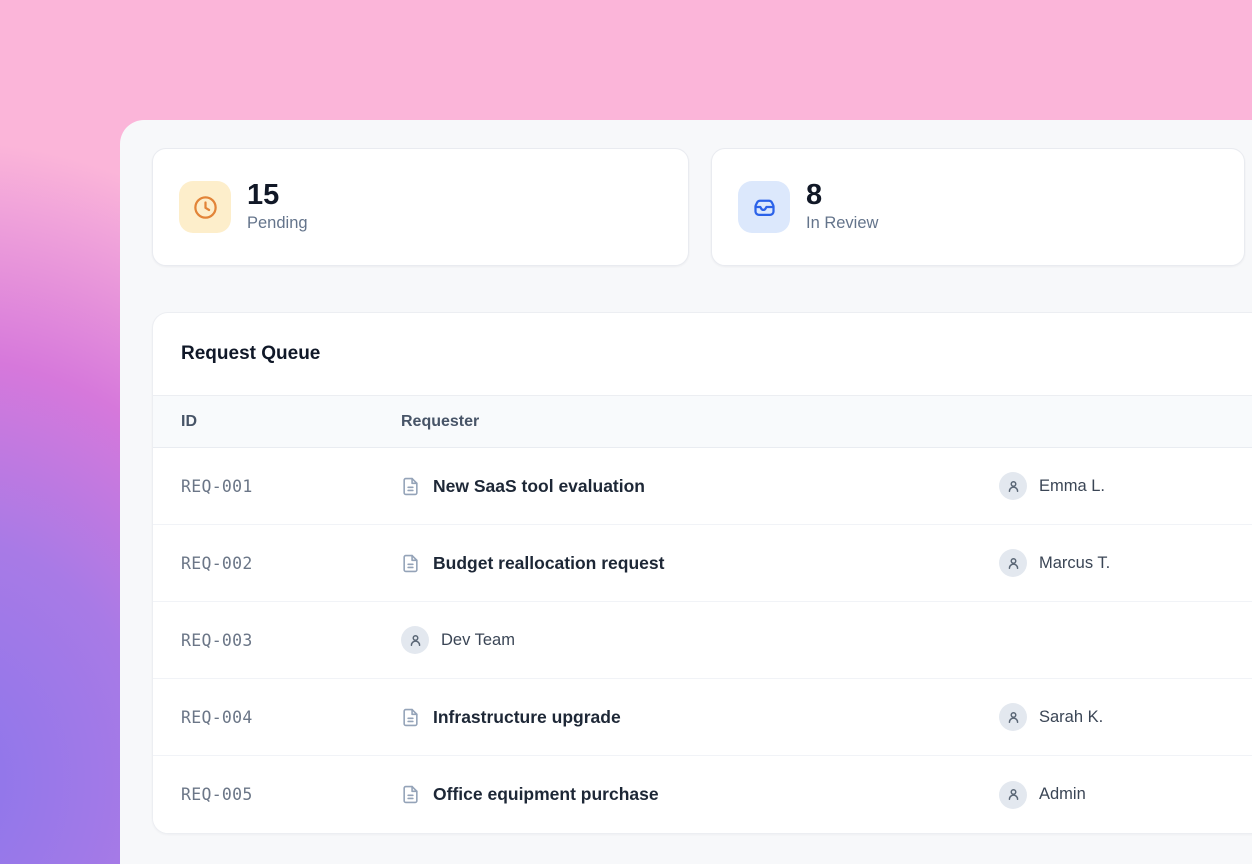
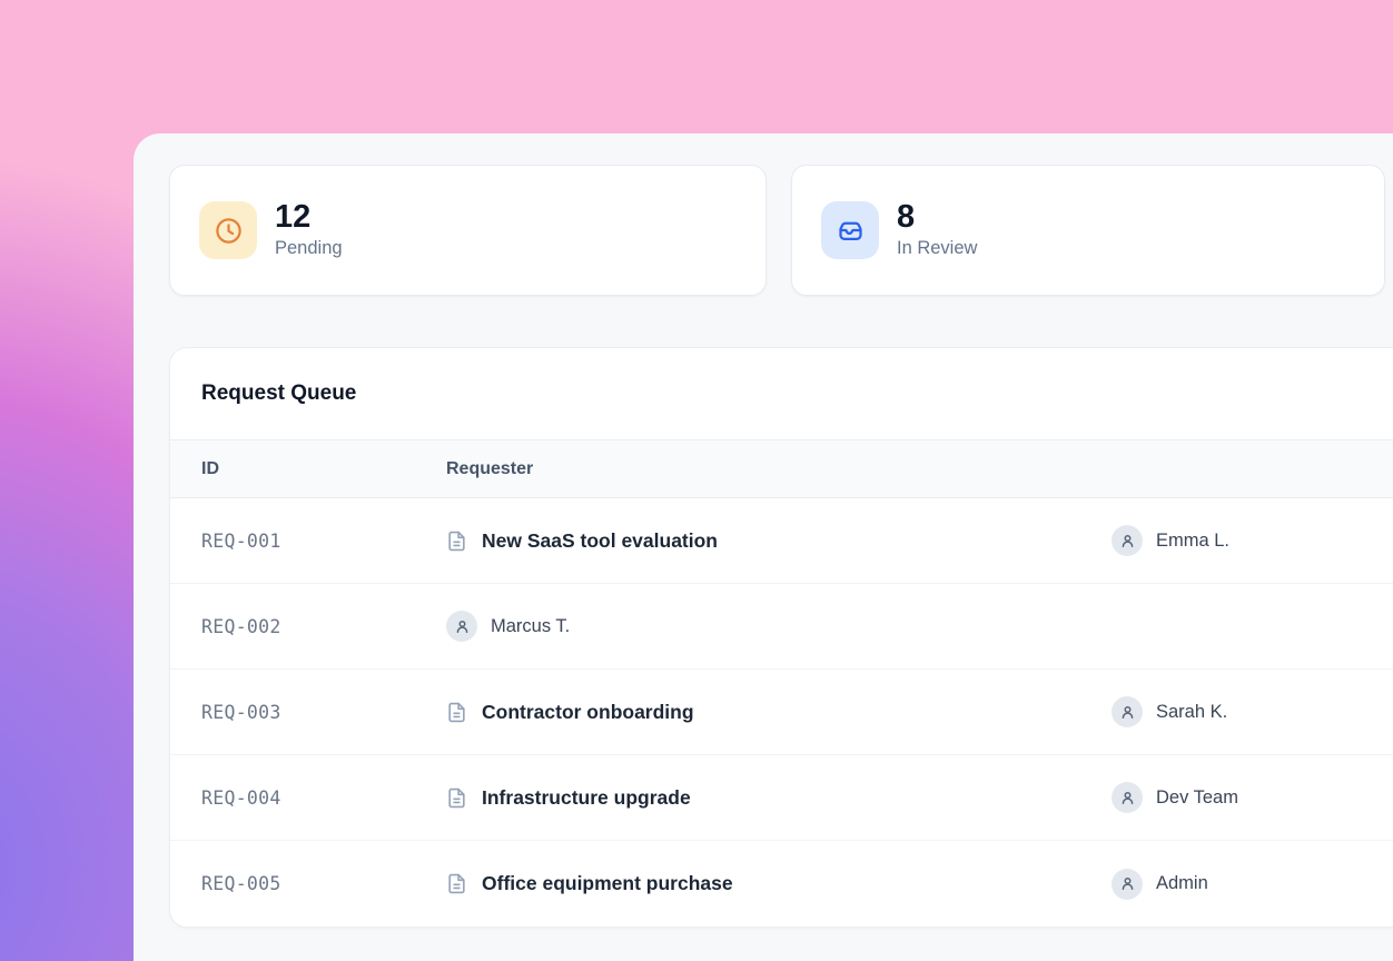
- 15
+ 12
  Pending
  8
  In Review
  Request Queue
  ID
  Requester
  REQ-001
  New SaaS tool evaluation
  Emma L.
  REQ-002
- Budget reallocation request
  Marcus T.
  REQ-003
+ Contractor onboarding
- Dev Team
+ Sarah K.
  REQ-004
  Infrastructure upgrade
- Sarah K.
+ Dev Team
  REQ-005
  Office equipment purchase
  Admin
